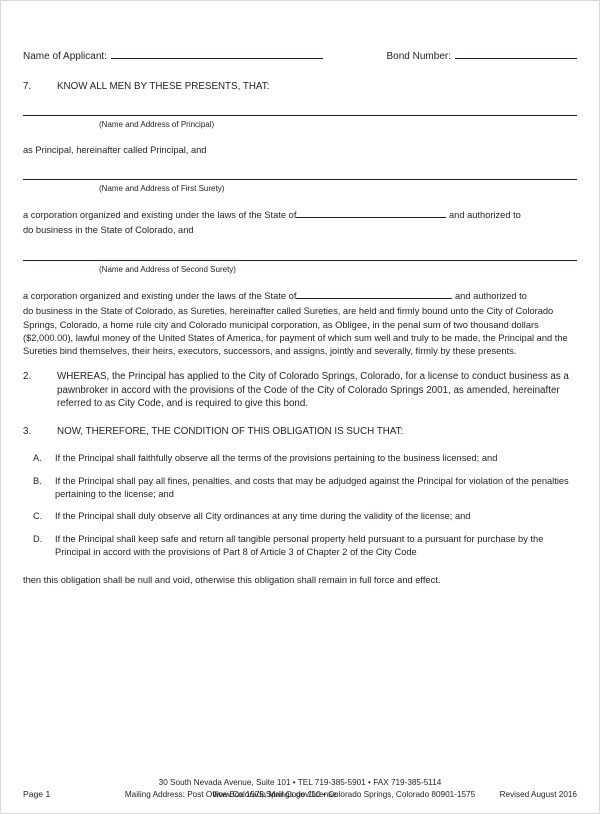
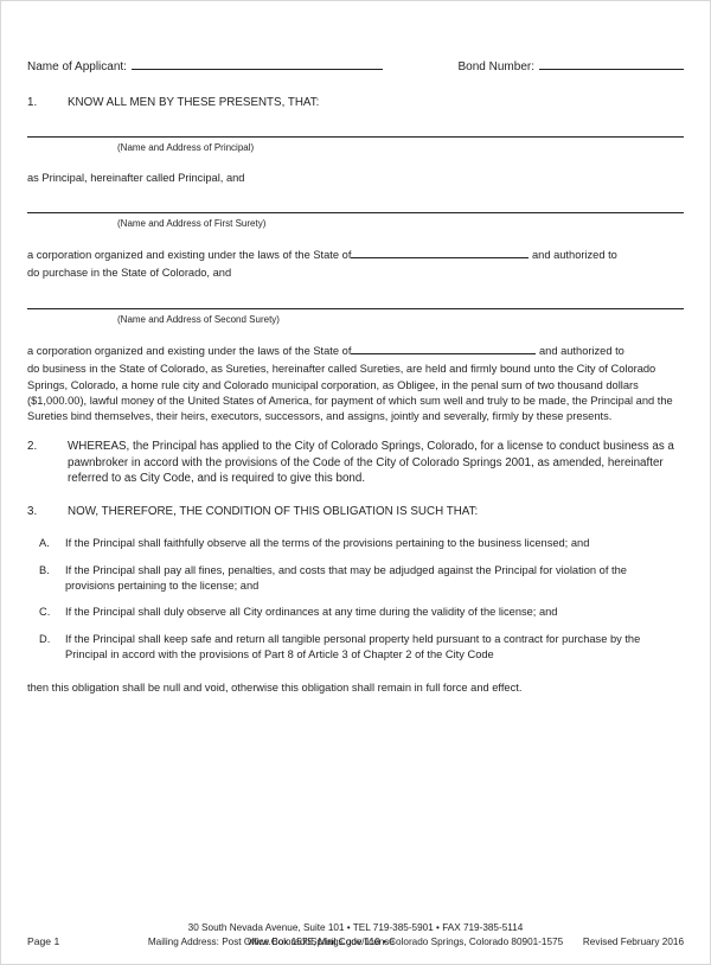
  Name of Applicant:
  Bond Number:
- 7.
+ 1.
  KNOW ALL MEN BY THESE PRESENTS, THAT:
  (Name and Address of Principal)
  as Principal, hereinafter called Principal, and
  (Name and Address of First Surety)
  a corporation organized and existing under the laws of the State of and authorized to
- do business in the State of Colorado, and
+ do purchase in the State of Colorado, and
  (Name and Address of Second Surety)
  a corporation organized and existing under the laws of the State of and authorized to
- do business in the State of Colorado, as Sureties, hereinafter called Sureties, are held and firmly bound unto the City of Colorado Springs, Colorado, a home rule city and Colorado municipal corporation, as Obligee, in the penal sum of two thousand dollars ($2,000.00), lawful money of the United States of America, for payment of which sum well and truly to be made, the Principal and the Sureties bind themselves, their heirs, executors, successors, and assigns, jointly and severally, firmly by these presents.
+ do business in the State of Colorado, as Sureties, hereinafter called Sureties, are held and firmly bound unto the City of Colorado Springs, Colorado, a home rule city and Colorado municipal corporation, as Obligee, in the penal sum of two thousand dollars ($1,000.00), lawful money of the United States of America, for payment of which sum well and truly to be made, the Principal and the Sureties bind themselves, their heirs, executors, successors, and assigns, jointly and severally, firmly by these presents.
  2.
  WHEREAS, the Principal has applied to the City of Colorado Springs, Colorado, for a license to conduct business as a pawnbroker in accord with the provisions of the Code of the City of Colorado Springs 2001, as amended, hereinafter referred to as City Code, and is required to give this bond.
  3.
  NOW, THEREFORE, THE CONDITION OF THIS OBLIGATION IS SUCH THAT:
  A.
  If the Principal shall faithfully observe all the terms of the provisions pertaining to the business licensed; and
  B.
- If the Principal shall pay all fines, penalties, and costs that may be adjudged against the Principal for violation of the penalties pertaining to the license; and
+ If the Principal shall pay all fines, penalties, and costs that may be adjudged against the Principal for violation of the provisions pertaining to the license; and
  C.
  If the Principal shall duly observe all City ordinances at any time during the validity of the license; and
  D.
- If the Principal shall keep safe and return all tangible personal property held pursuant to a pursuant for purchase by the Principal in accord with the provisions of Part 8 of Article 3 of Chapter 2 of the City Code
+ If the Principal shall keep safe and return all tangible personal property held pursuant to a contract for purchase by the Principal in accord with the provisions of Part 8 of Article 3 of Chapter 2 of the City Code
  then this obligation shall be null and void, otherwise this obligation shall remain in full force and effect.
  30 South Nevada Avenue, Suite 101 • TEL 719-385-5901 • FAX 719-385-5114
  Mailing Address: Post Office Box 1575, Mail Code 110 • Colorado Springs, Colorado 80901-1575
  Page 1
  www.ColoradoSprings.gov/license
- Revised August 2016
+ Revised February 2016
